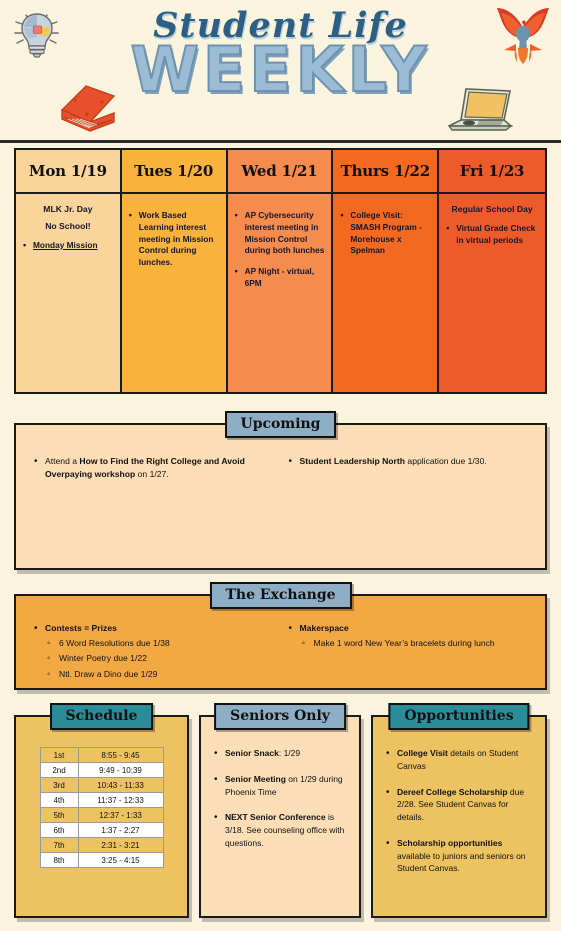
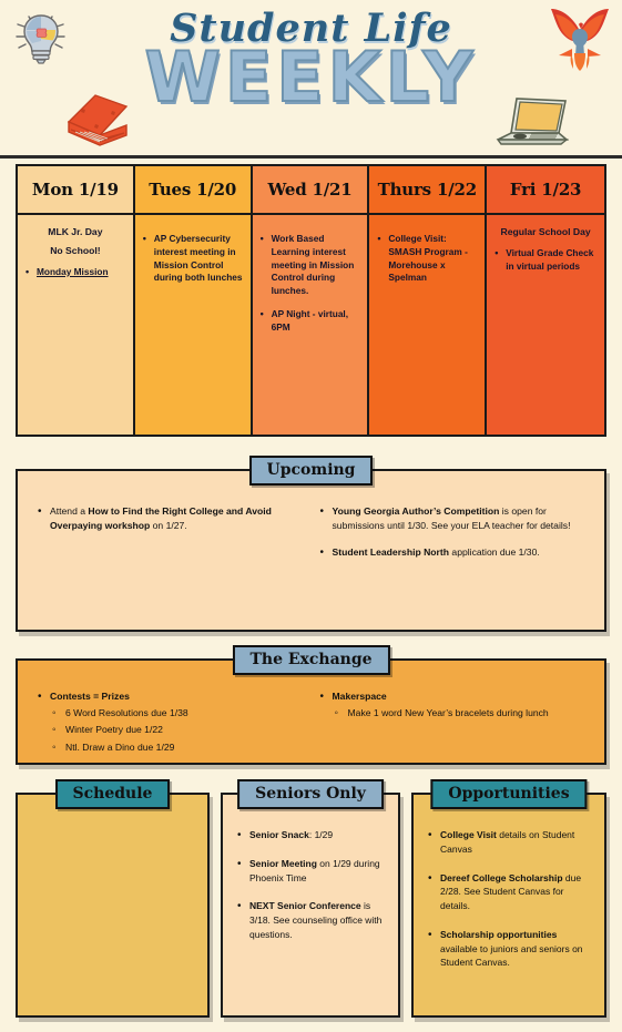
  Student Life
  WEEKLY
  Mon 1/19
  MLK Jr. Day
  No School!
  Monday Mission
  Tues 1/20
- Work Based Learning interest meeting in Mission Control during lunches.
+ AP Cybersecurity interest meeting in Mission Control during both lunches
  Wed 1/21
- AP Cybersecurity interest meeting in Mission Control during both lunches
+ Work Based Learning interest meeting in Mission Control during lunches.
  AP Night - virtual, 6PM
  Thurs 1/22
  College Visit: SMASH Program - Morehouse x Spelman
  Fri 1/23
  Regular School Day
  Virtual Grade Check in virtual periods
  Upcoming
  Attend a How to Find the Right College and Avoid Overpaying workshop on 1/27.
+ Young Georgia Author’s Competition is open for submissions until 1/30. See your ELA teacher for details!
  Student Leadership North application due 1/30.
  The Exchange
  Contests = Prizes
  6 Word Resolutions due 1/38
  Winter Poetry due 1/22
  Ntl. Draw a Dino due 1/29
  Makerspace
  Make 1 word New Year’s bracelets during lunch
  Schedule
- 1st	8:55 - 9:45
- 2nd	9:49 - 10:39
- 3rd	10:43 - 11:33
- 4th	11:37 - 12:33
- 5th	12:37 - 1:33
- 6th	1:37 - 2:27
- 7th	2:31 - 3:21
- 8th	3:25 - 4:15
  Seniors Only
  Senior Snack: 1/29
  Senior Meeting on 1/29 during Phoenix Time
  NEXT Senior Conference is 3/18. See counseling office with questions.
  Opportunities
  College Visit details on Student Canvas
  Dereef College Scholarship due 2/28. See Student Canvas for details.
  Scholarship opportunities available to juniors and seniors on Student Canvas.
